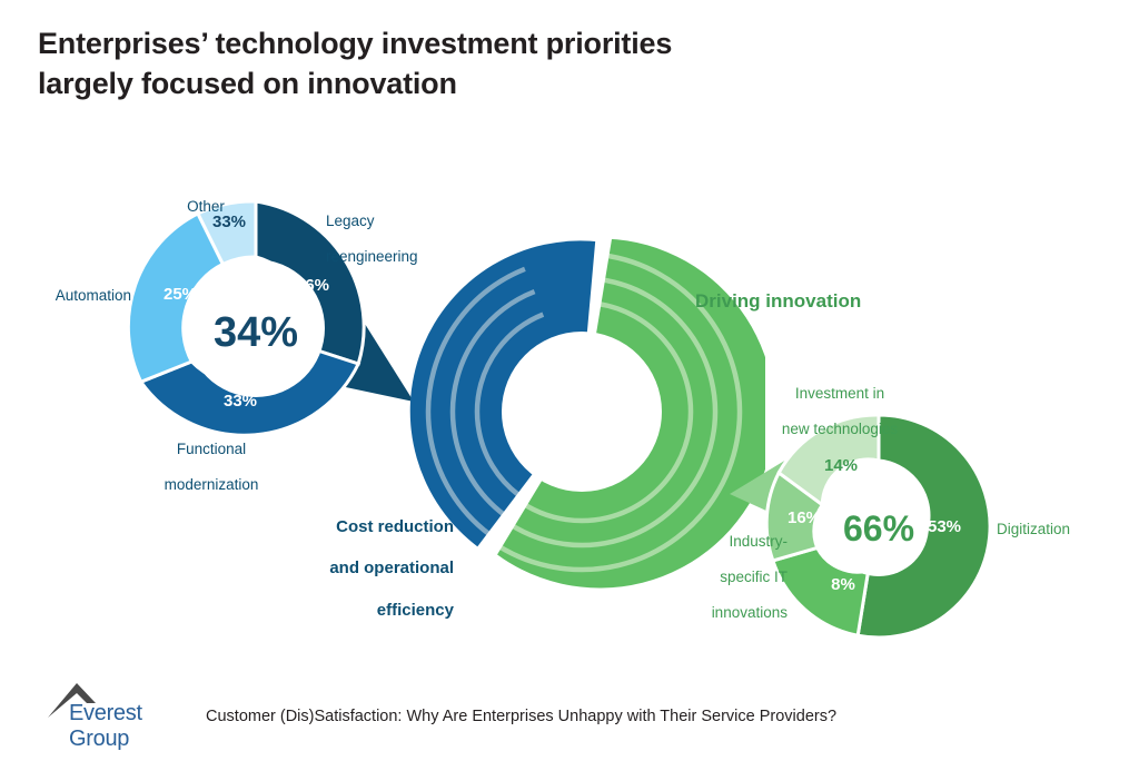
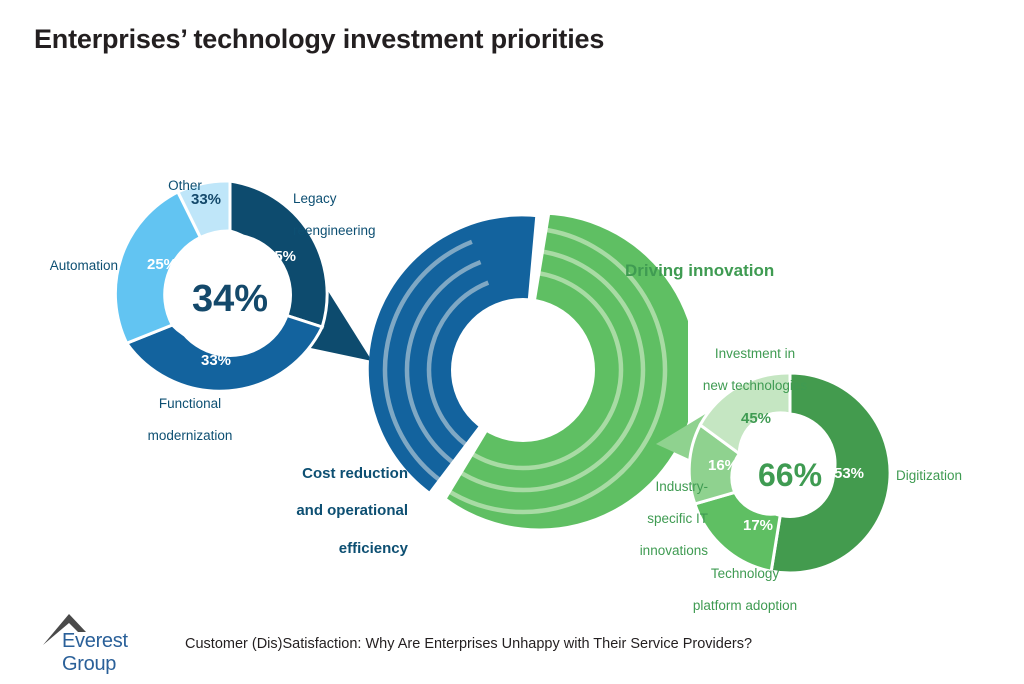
  Enterprises’ technology investment priorities
- largely focused on innovation
  34%
- 46%
+ 35%
  33%
  25%
  33%
  Other
  Legacy
  reengineering
  Automation
  Functional
  modernization
  Driving innovation
  Cost reduction
  and operational
  efficiency
  66%
  53%
- 8%
+ 17%
  16%
- 14%
+ 45%
  Investment in
  new technologies
  Digitization
+ Technology
+ platform adoption
  Industry-
  specific IT
  innovations
  Everest Group
  Customer (Dis)Satisfaction: Why Are Enterprises Unhappy with Their Service Providers?
